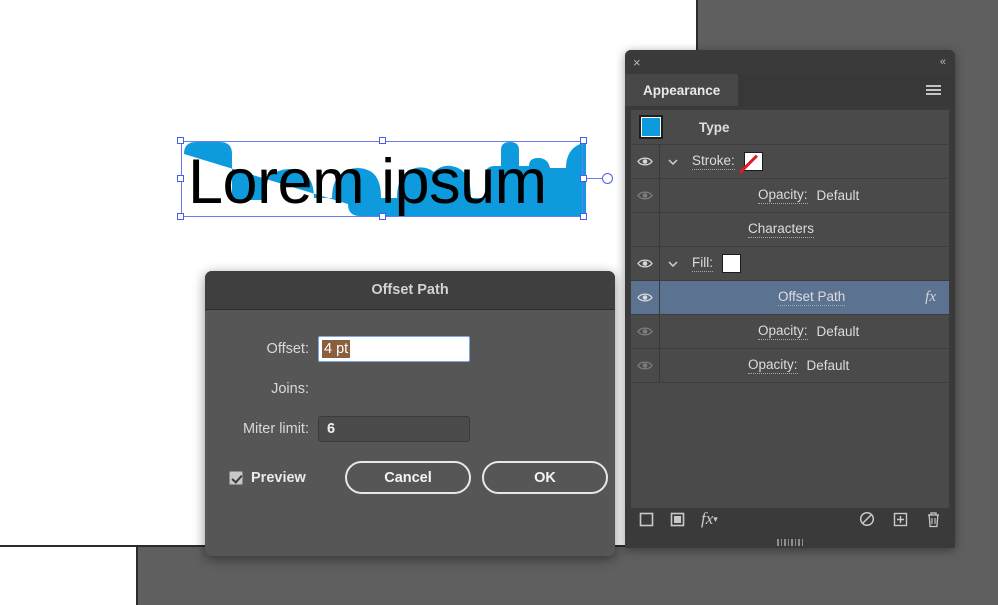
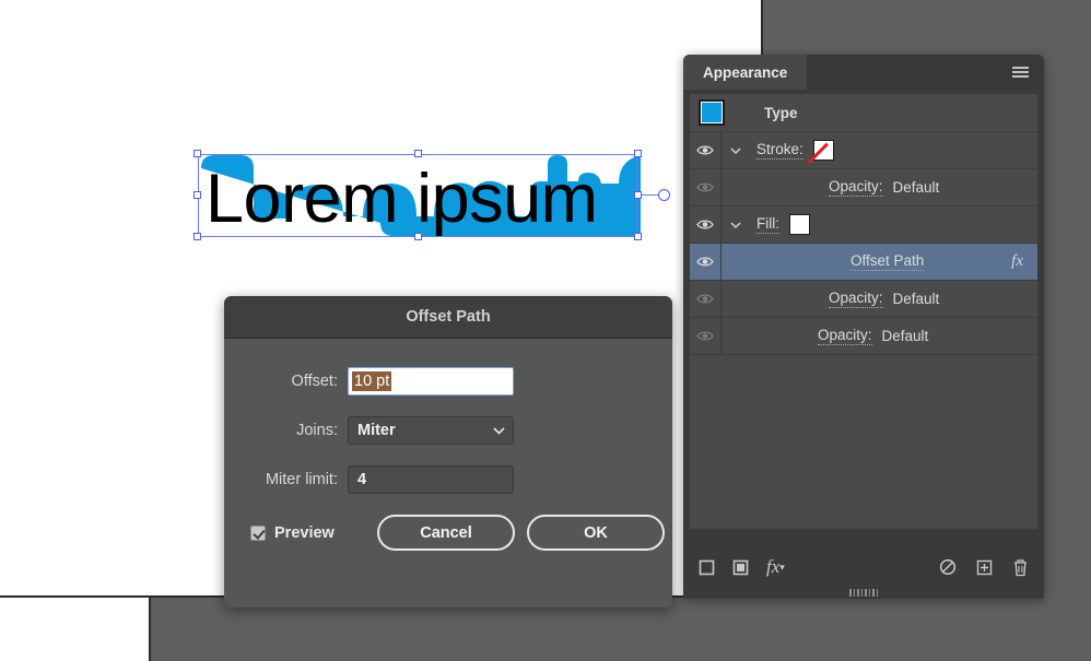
  Lorem ipsum
  Offset Path
  Offset:
- 4 pt
+ 10 pt
  Joins:
+ Miter
  Miter limit:
- 6
+ 4
  Preview
  Cancel
  OK
- ×
- «
  Appearance
  Type
  Stroke:
  Opacity:
  Default
- Characters
  Fill:
  Offset Path
  fx
  Opacity:
  Default
  Opacity:
  Default
  fx
  ▾
